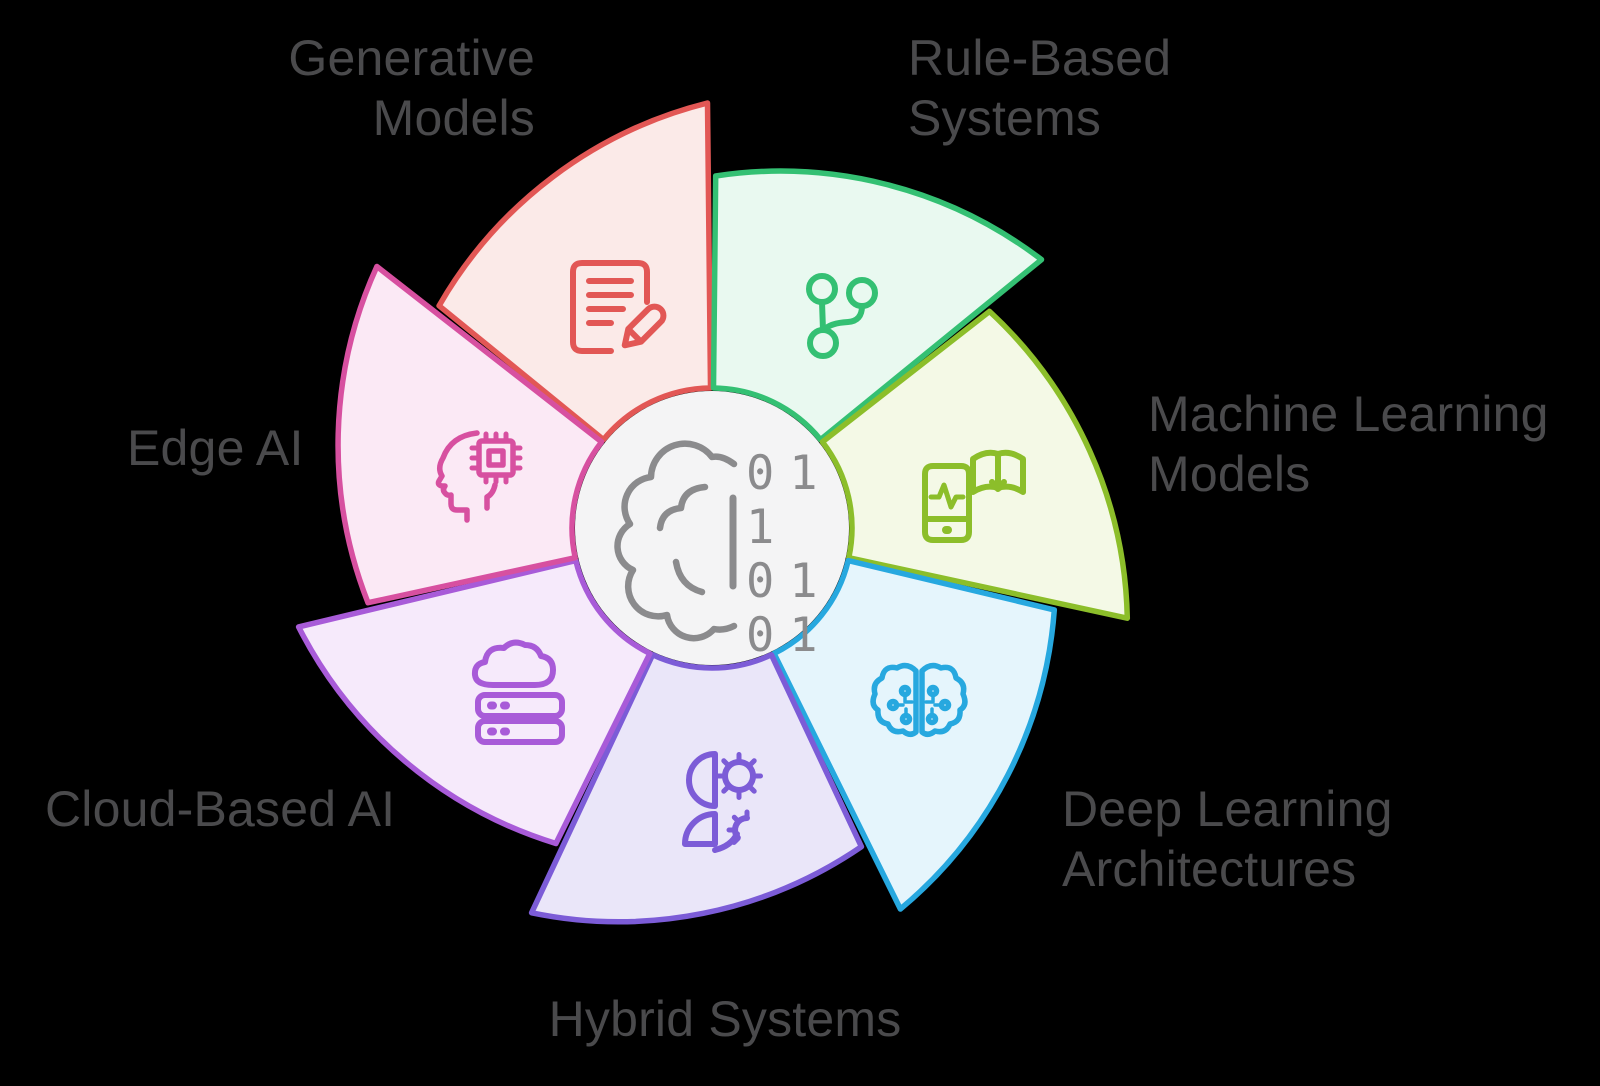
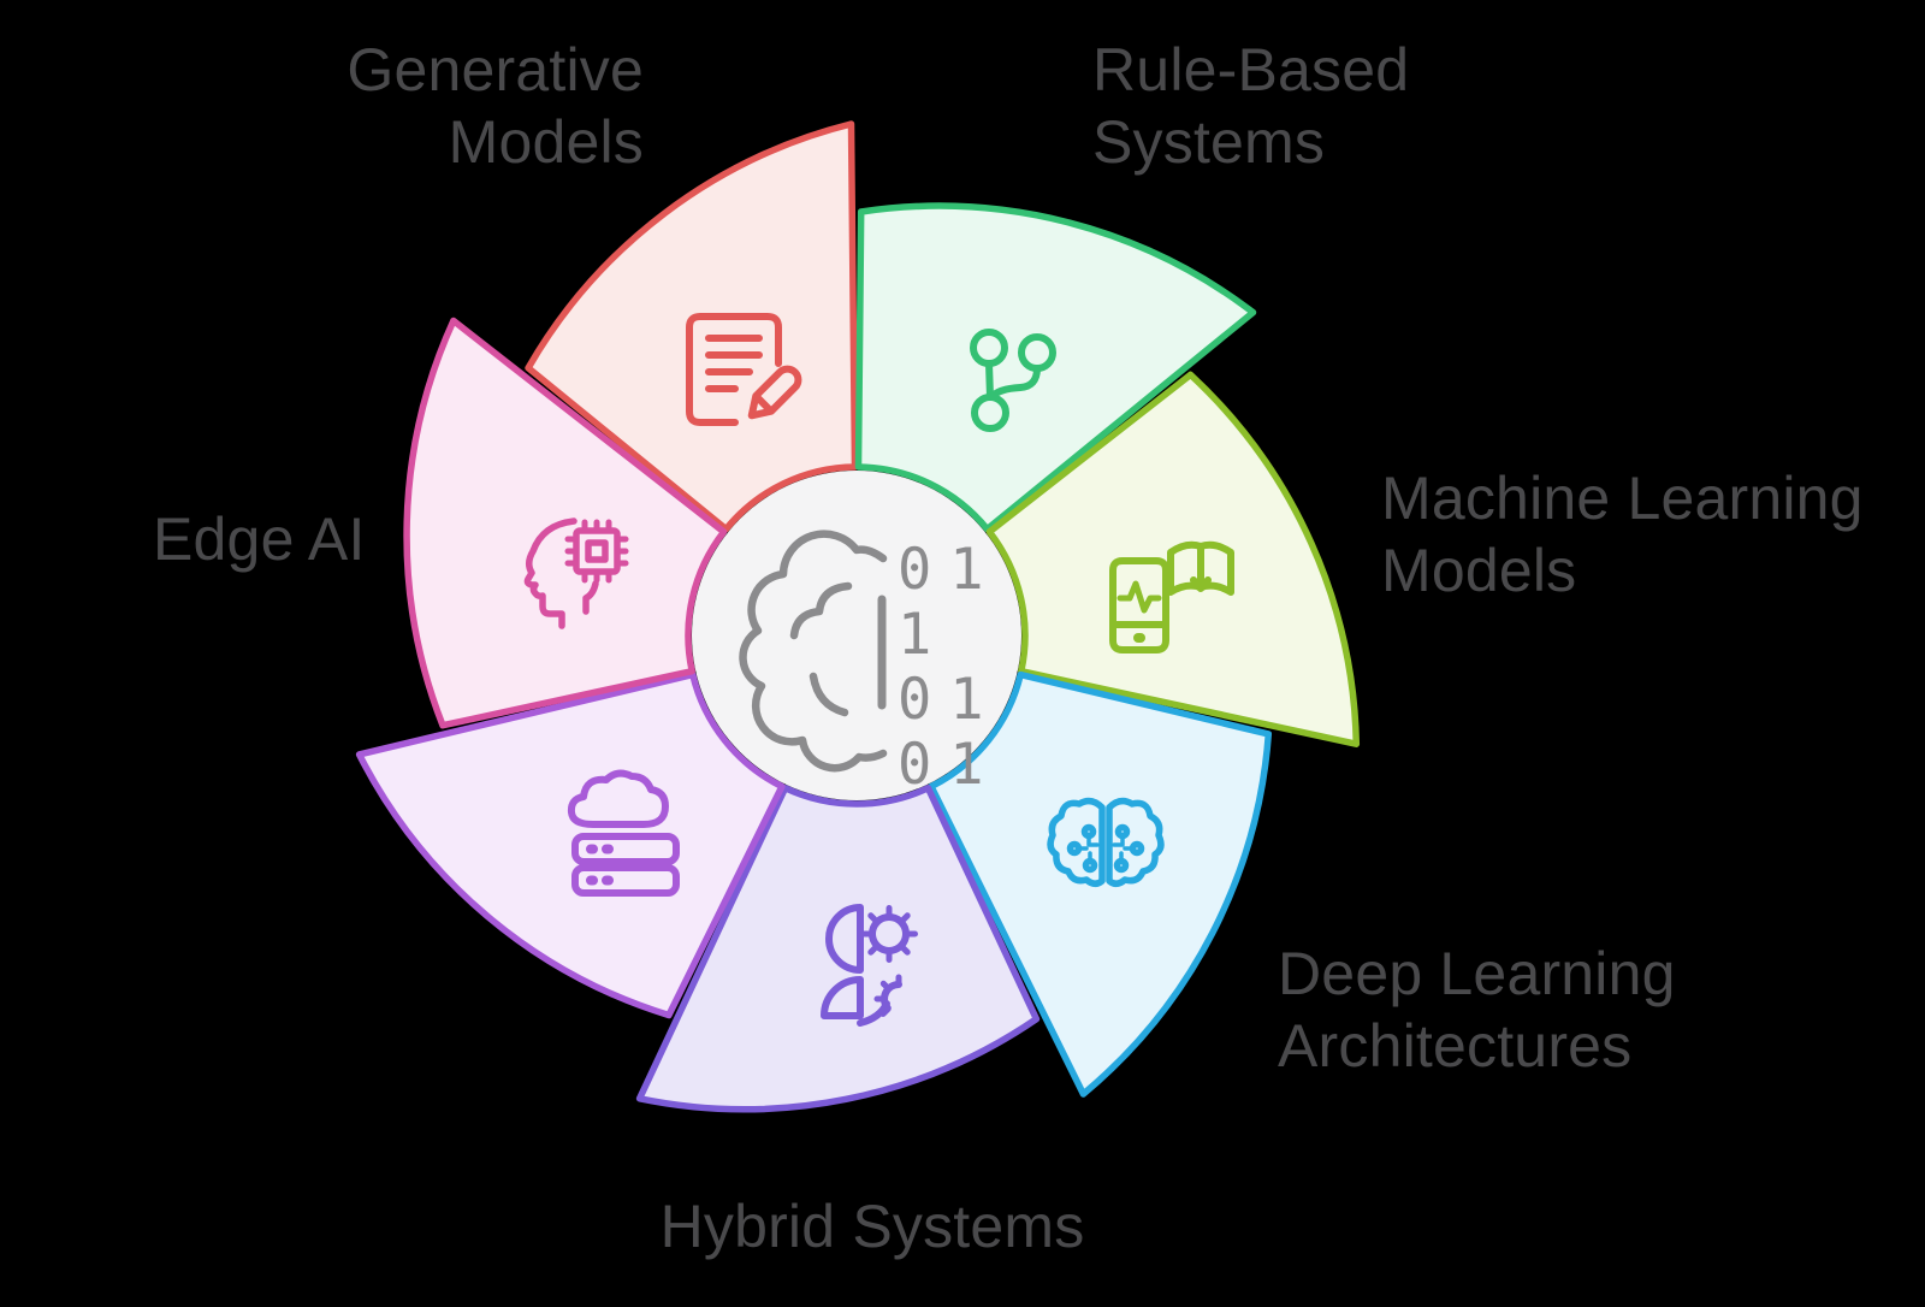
  01
  1
  01
  01
  Generative
  Models
  Rule-Based
  Systems
  Machine Learning
  Models
  Deep Learning
  Architectures
  Hybrid Systems
- Cloud-Based AI
  Edge AI
